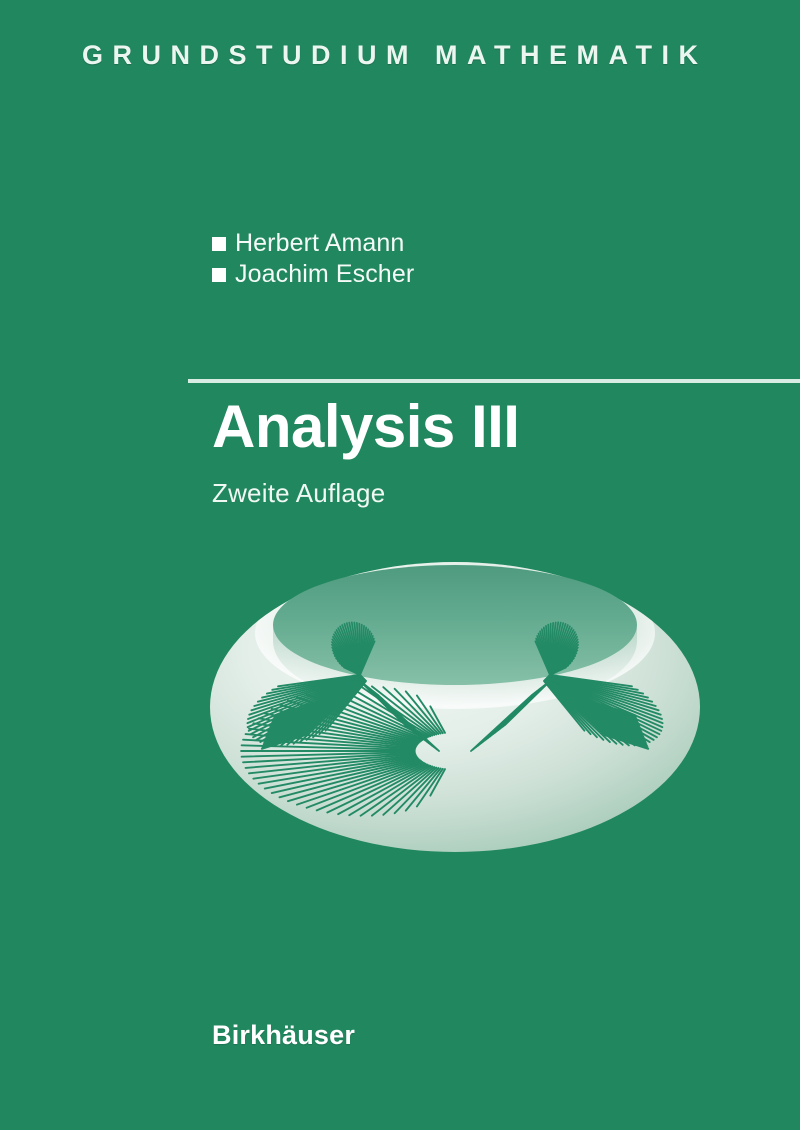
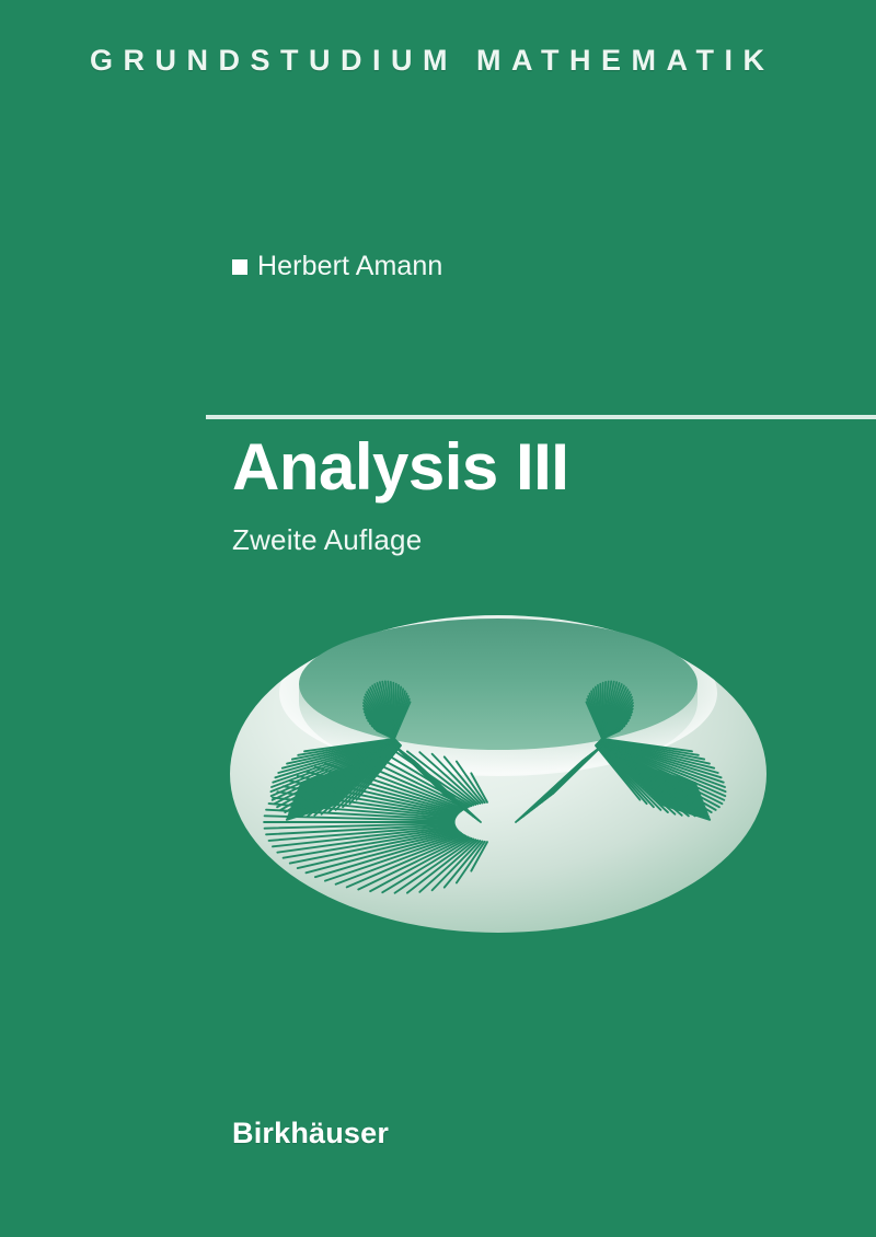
  GRUNDSTUDIUM MATHEMATIK
  Herbert Amann
- Joachim Escher
  Analysis III
  Zweite Auflage
  Birkhäuser
